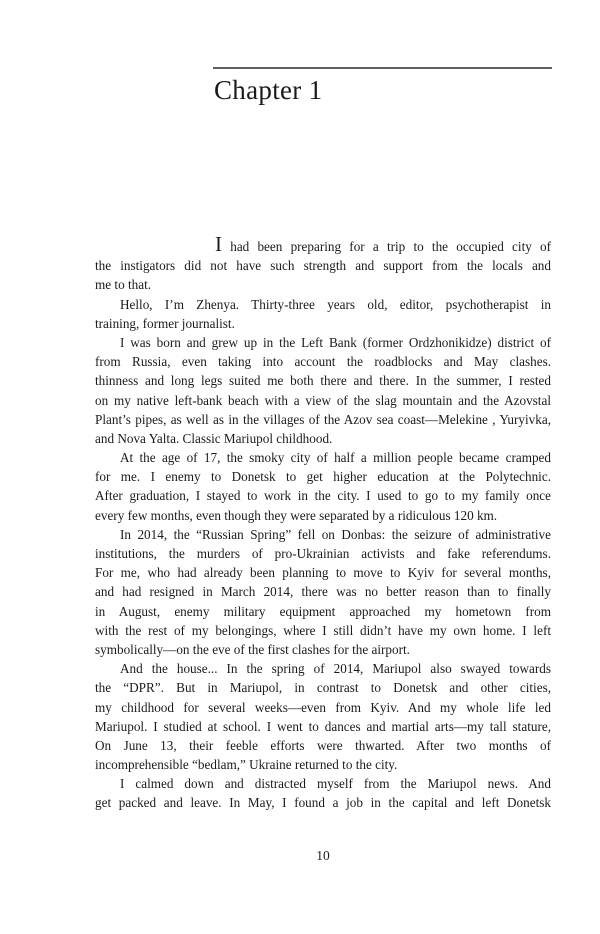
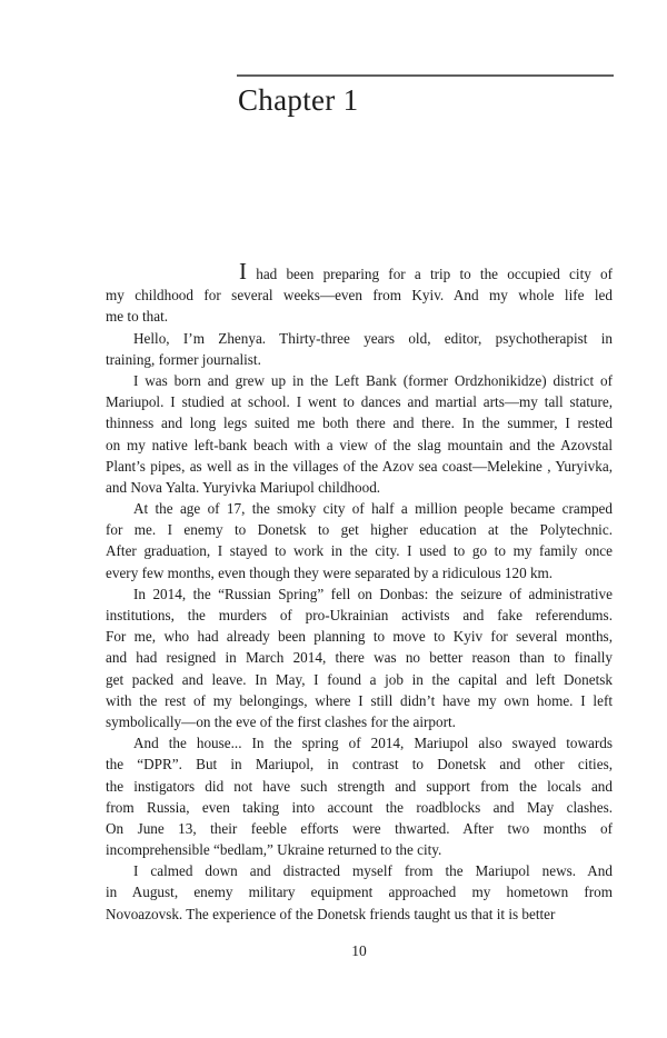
  Chapter 1
  I had been preparing for a trip to the occupied city of
- the instigators did not have such strength and support from the locals and
+ my childhood for several weeks—even from Kyiv. And my whole life led
  me to that.
  Hello, I’m Zhenya. Thirty-three years old, editor, psychotherapist in
  training, former journalist.
  I was born and grew up in the Left Bank (former Ordzhonikidze) district of
- from Russia, even taking into account the roadblocks and May clashes.
+ Mariupol. I studied at school. I went to dances and martial arts—my tall stature,
  thinness and long legs suited me both there and there. In the summer, I rested
  on my native left-bank beach with a view of the slag mountain and the Azovstal
  Plant’s pipes, as well as in the villages of the Azov sea coast—Melekine , Yuryivka,
- and Nova Yalta. Classic Mariupol childhood.
+ and Nova Yalta. Yuryivka Mariupol childhood.
  At the age of 17, the smoky city of half a million people became cramped
  for me. I enemy to Donetsk to get higher education at the Polytechnic.
  After graduation, I stayed to work in the city. I used to go to my family once
  every few months, even though they were separated by a ridiculous 120 km.
  In 2014, the “Russian Spring” fell on Donbas: the seizure of administrative
  institutions, the murders of pro-Ukrainian activists and fake referendums.
  For me, who had already been planning to move to Kyiv for several months,
  and had resigned in March 2014, there was no better reason than to finally
- in August, enemy military equipment approached my hometown from
+ get packed and leave. In May, I found a job in the capital and left Donetsk
  with the rest of my belongings, where I still didn’t have my own home. I left
  symbolically—on the eve of the first clashes for the airport.
  And the house... In the spring of 2014, Mariupol also swayed towards
  the “DPR”. But in Mariupol, in contrast to Donetsk and other cities,
- my childhood for several weeks—even from Kyiv. And my whole life led
+ the instigators did not have such strength and support from the locals and
- Mariupol. I studied at school. I went to dances and martial arts—my tall stature,
+ from Russia, even taking into account the roadblocks and May clashes.
  On June 13, their feeble efforts were thwarted. After two months of
  incomprehensible “bedlam,” Ukraine returned to the city.
  I calmed down and distracted myself from the Mariupol news. And
- get packed and leave. In May, I found a job in the capital and left Donetsk
+ in August, enemy military equipment approached my hometown from
+ Novoazovsk. The experience of the Donetsk friends taught us that it is better
  10
